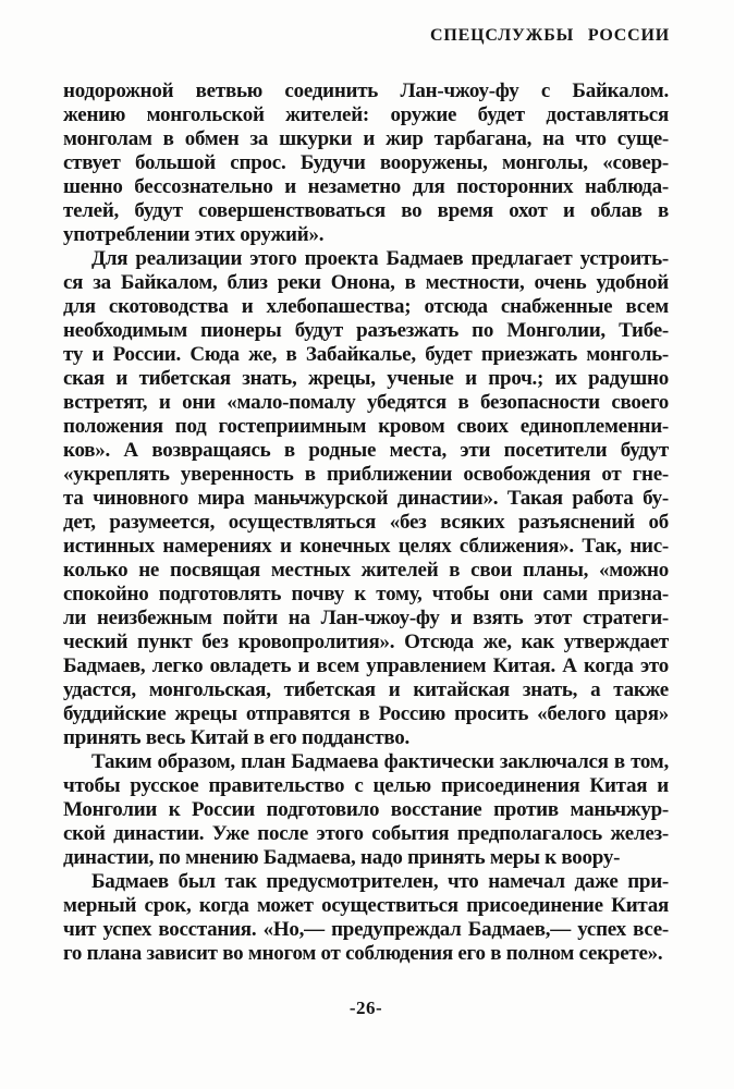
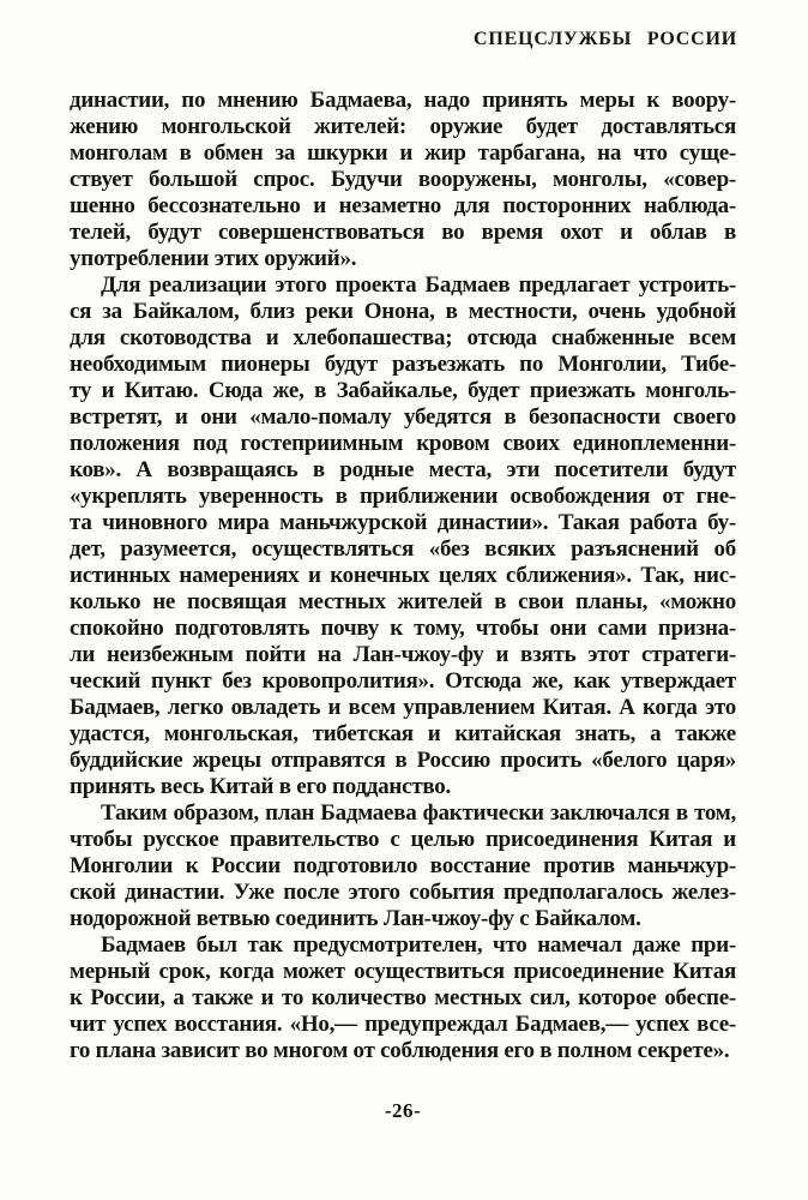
  СПЕЦСЛУЖБЫ РОССИИ
- нодорожной ветвью соединить Лан-чжоу-фу с Байкалом.
+ династии, по мнению Бадмаева, надо принять меры к воору-
  жению монгольской жителей: оружие будет доставляться
  монголам в обмен за шкурки и жир тарбагана, на что суще-
  ствует большой спрос. Будучи вооружены, монголы, «совер-
  шенно бессознательно и незаметно для посторонних наблюда-
  телей, будут совершенствоваться во время охот и облав в
  употреблении этих оружий».
  Для реализации этого проекта Бадмаев предлагает устроить-
  ся за Байкалом, близ реки Онона, в местности, очень удобной
  для скотоводства и хлебопашества; отсюда снабженные всем
  необходимым пионеры будут разъезжать по Монголии, Тибе-
- ту и России. Сюда же, в Забайкалье, будет приезжать монголь-
+ ту и Китаю. Сюда же, в Забайкалье, будет приезжать монголь-
- ская и тибетская знать, жрецы, ученые и проч.; их радушно
  встретят, и они «мало-помалу убедятся в безопасности своего
  положения под гостеприимным кровом своих единоплеменни-
  ков». А возвращаясь в родные места, эти посетители будут
  «укреплять уверенность в приближении освобождения от гне-
  та чиновного мира маньчжурской династии». Такая работа бу-
  дет, разумеется, осуществляться «без всяких разъяснений об
  истинных намерениях и конечных целях сближения». Так, нис-
  колько не посвящая местных жителей в свои планы, «можно
  спокойно подготовлять почву к тому, чтобы они сами призна-
  ли неизбежным пойти на Лан-чжоу-фу и взять этот стратеги-
  ческий пункт без кровопролития». Отсюда же, как утверждает
  Бадмаев, легко овладеть и всем управлением Китая. А когда это
  удастся, монгольская, тибетская и китайская знать, а также
  буддийские жрецы отправятся в Россию просить «белого царя»
  принять весь Китай в его подданство.
  Таким образом, план Бадмаева фактически заключался в том,
  чтобы русское правительство с целью присоединения Китая и
  Монголии к России подготовило восстание против маньчжур-
  ской династии. Уже после этого события предполагалось желез-
- династии, по мнению Бадмаева, надо принять меры к воору-
+ нодорожной ветвью соединить Лан-чжоу-фу с Байкалом.
  Бадмаев был так предусмотрителен, что намечал даже при-
  мерный срок, когда может осуществиться присоединение Китая
+ к России, а также и то количество местных сил, которое обеспе-
  чит успех восстания. «Но,— предупреждал Бадмаев,— успех все-
  го плана зависит во многом от соблюдения его в полном секрете».
  -26-
